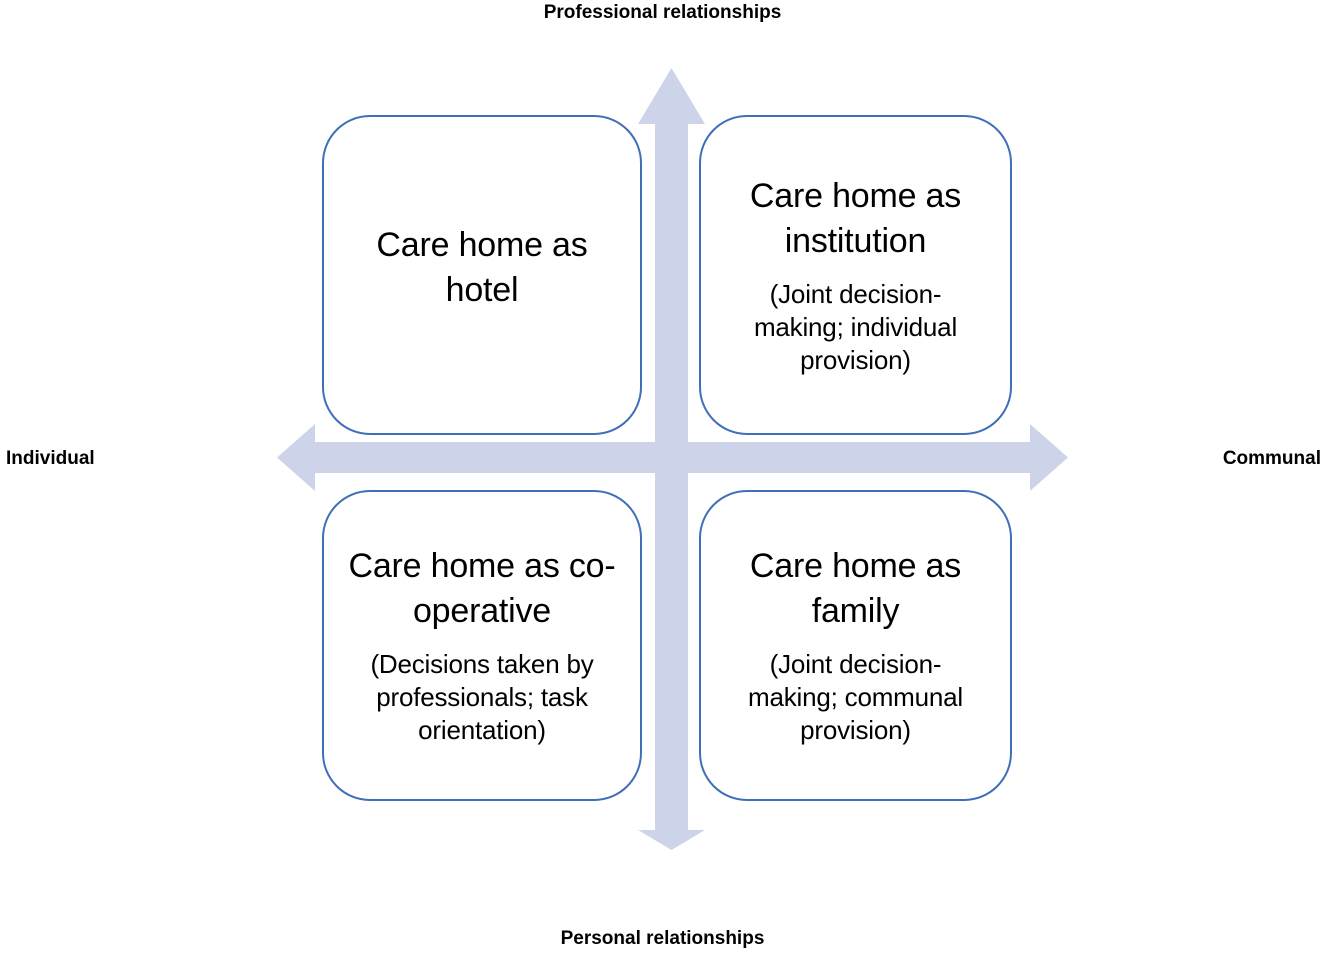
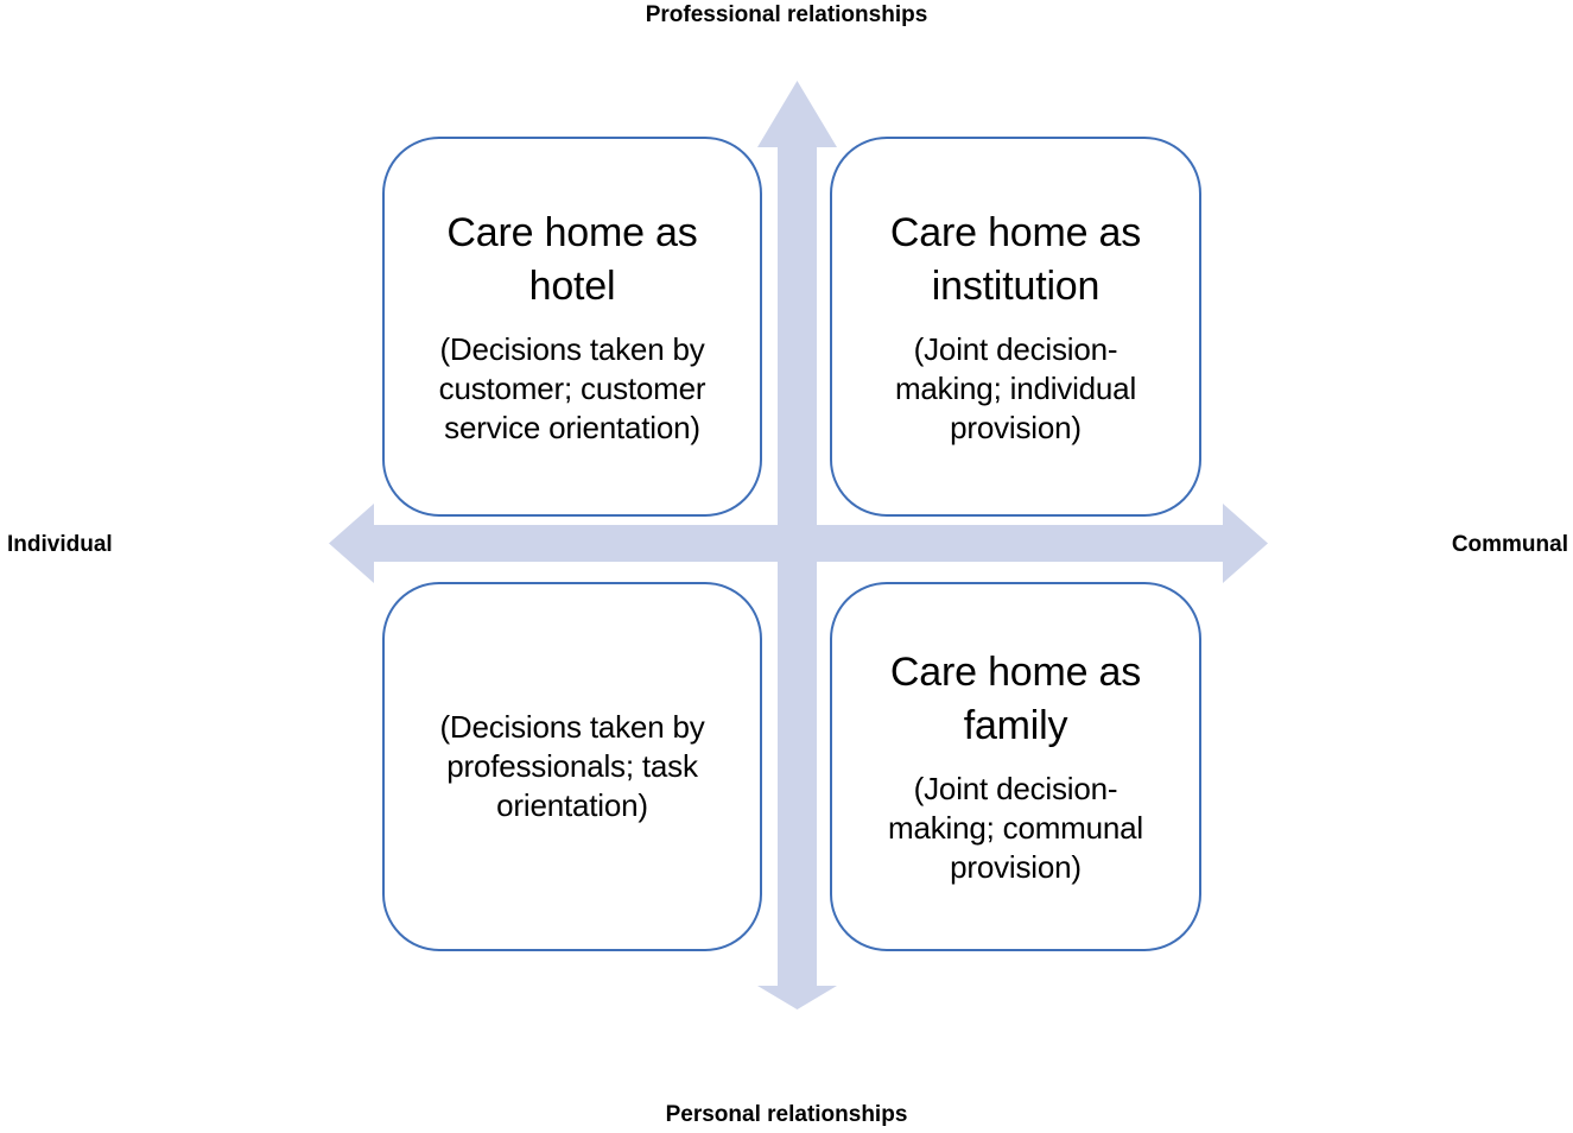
  Professional relationships
  Personal relationships
  Individual
  Communal
  Care home as hotel
+ (Decisions taken by customer; customer service orientation)
  Care home as institution
  (Joint decision-making; individual provision)
- Care home as co-operative
  (Decisions taken by professionals; task orientation)
  Care home as family
  (Joint decision-making; communal provision)
